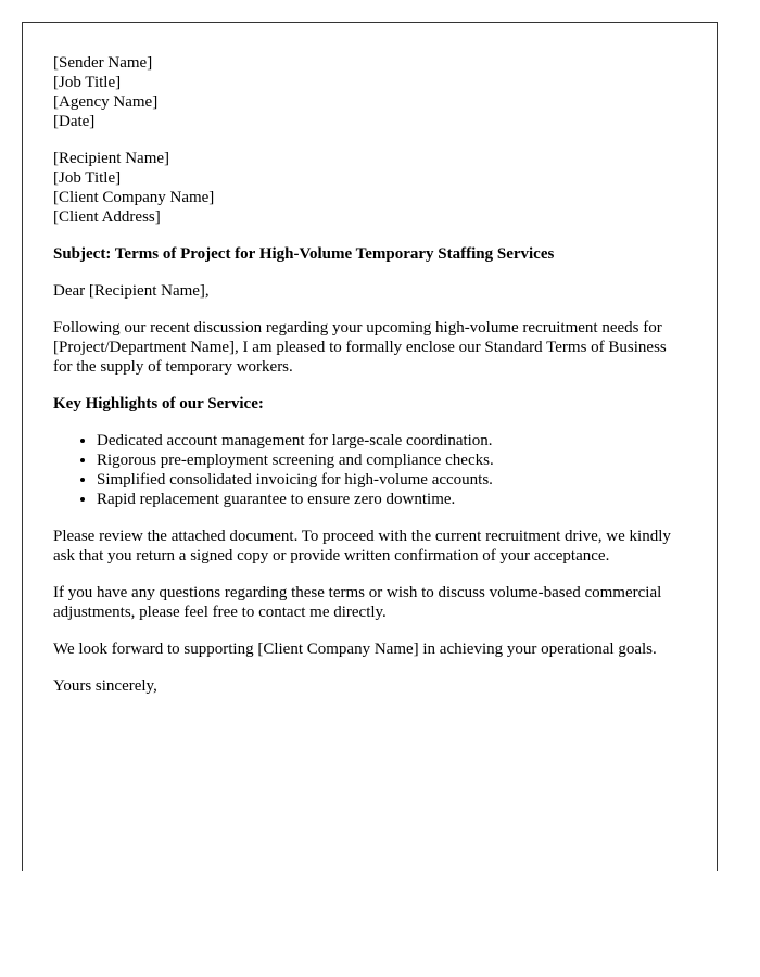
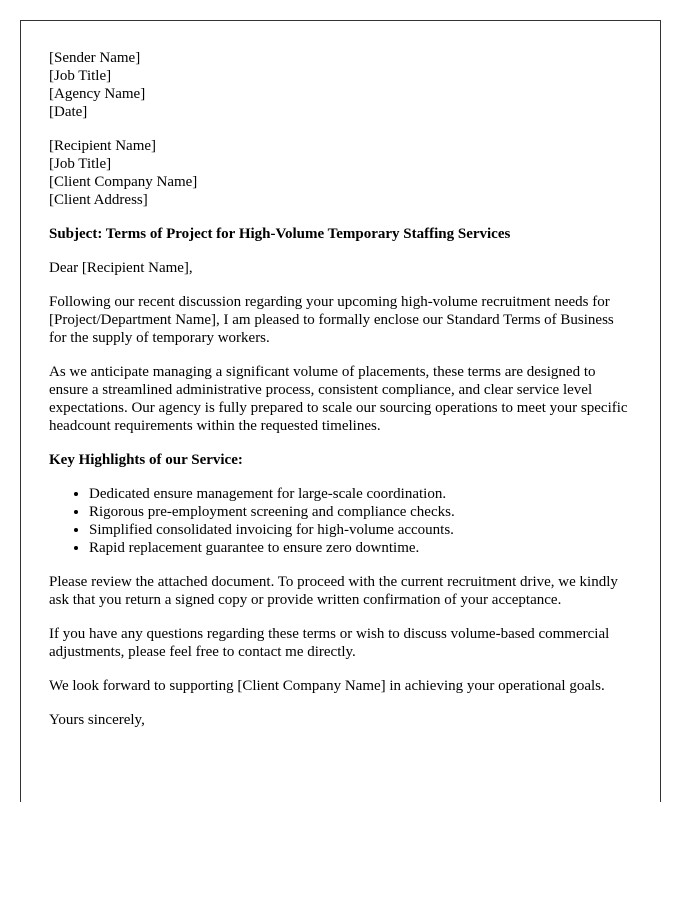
  [Sender Name]
  [Job Title]
  [Agency Name]
  [Date]
  [Recipient Name]
  [Job Title]
  [Client Company Name]
  [Client Address]
  Subject: Terms of Project for High-Volume Temporary Staffing Services
  Dear [Recipient Name],
  Following our recent discussion regarding your upcoming high-volume recruitment needs for [Project/Department Name], I am pleased to formally enclose our Standard Terms of Business for the supply of temporary workers.
+ As we anticipate managing a significant volume of placements, these terms are designed to ensure a streamlined administrative process, consistent compliance, and clear service level expectations. Our agency is fully prepared to scale our sourcing operations to meet your specific headcount requirements within the requested timelines.
  Key Highlights of our Service:
- Dedicated account management for large-scale coordination.
+ Dedicated ensure management for large-scale coordination.
  Rigorous pre-employment screening and compliance checks.
  Simplified consolidated invoicing for high-volume accounts.
  Rapid replacement guarantee to ensure zero downtime.
  Please review the attached document. To proceed with the current recruitment drive, we kindly ask that you return a signed copy or provide written confirmation of your acceptance.
  If you have any questions regarding these terms or wish to discuss volume-based commercial adjustments, please feel free to contact me directly.
  We look forward to supporting [Client Company Name] in achieving your operational goals.
  Yours sincerely,
